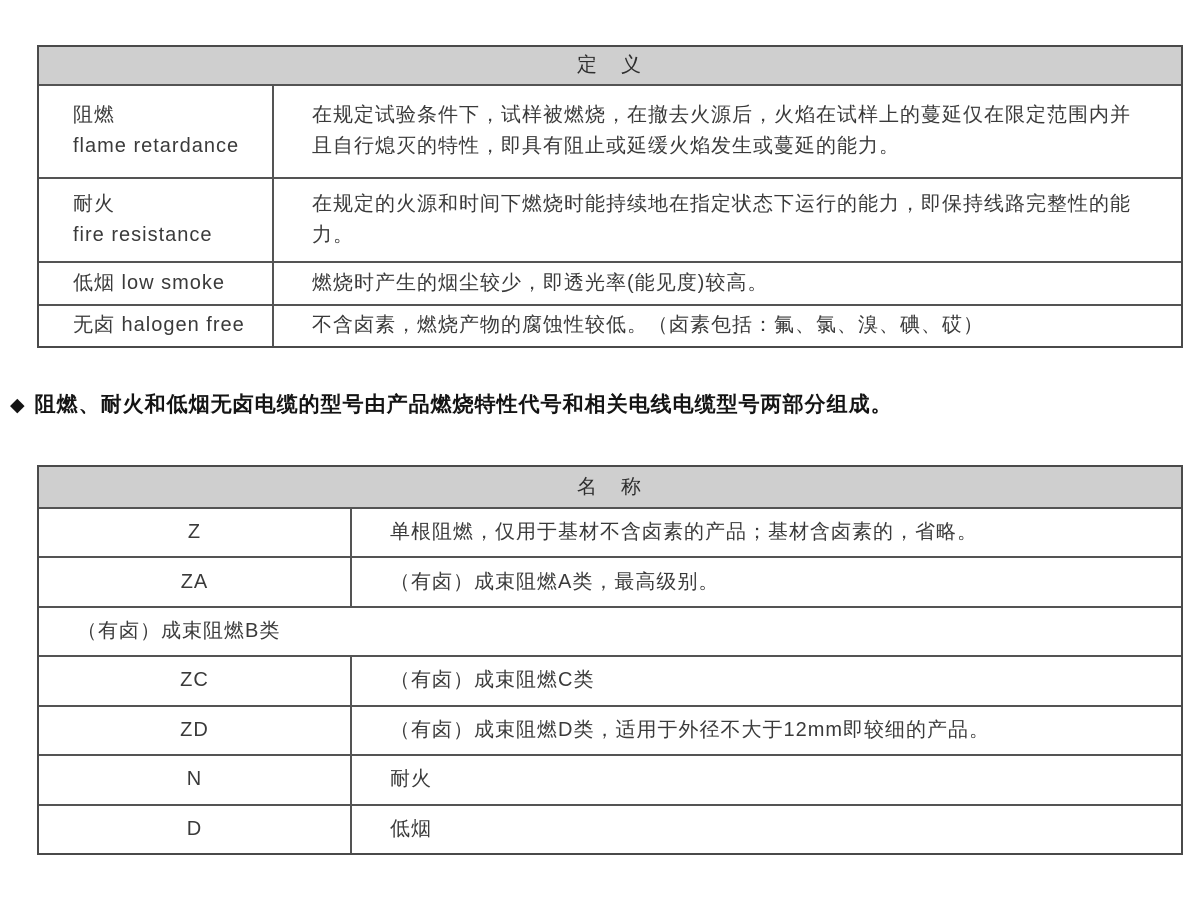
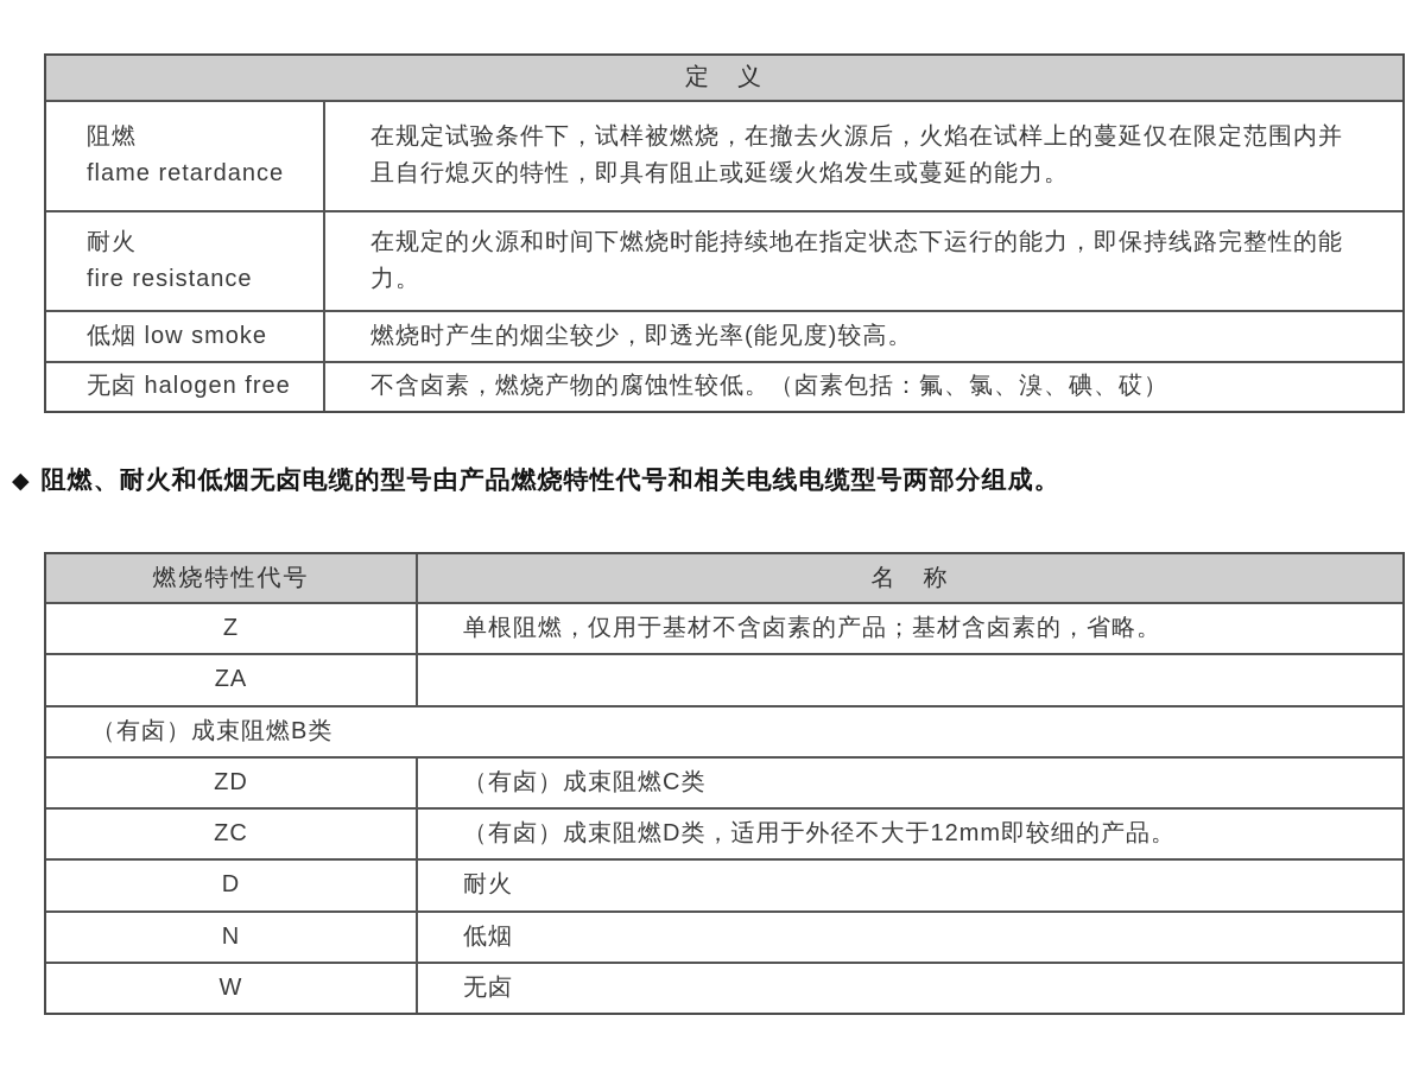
  定 义
  阻燃
  flame retardance
  在规定试验条件下，试样被燃烧，在撤去火源后，火焰在试样上的蔓延仅在限定范围内并且自行熄灭的特性，即具有阻止或延缓火焰发生或蔓延的能力。
  耐火
  fire resistance
  在规定的火源和时间下燃烧时能持续地在指定状态下运行的能力，即保持线路完整性的能力。
  低烟 low smoke
  燃烧时产生的烟尘较少，即透光率(能见度)较高。
  无卤 halogen free
  不含卤素，燃烧产物的腐蚀性较低。（卤素包括：氟、氯、溴、碘、砹）
  ◆
  阻燃、耐火和低烟无卤电缆的型号由产品燃烧特性代号和相关电线电缆型号两部分组成。
+ 燃烧特性代号
  名 称
  Z
  单根阻燃，仅用于基材不含卤素的产品；基材含卤素的，省略。
  ZA
- （有卤）成束阻燃A类，最高级别。
  （有卤）成束阻燃B类
- ZC
+ ZD
  （有卤）成束阻燃C类
- ZD
+ ZC
  （有卤）成束阻燃D类，适用于外径不大于12mm即较细的产品。
- N
+ D
  耐火
- D
+ N
  低烟
+ W
+ 无卤
